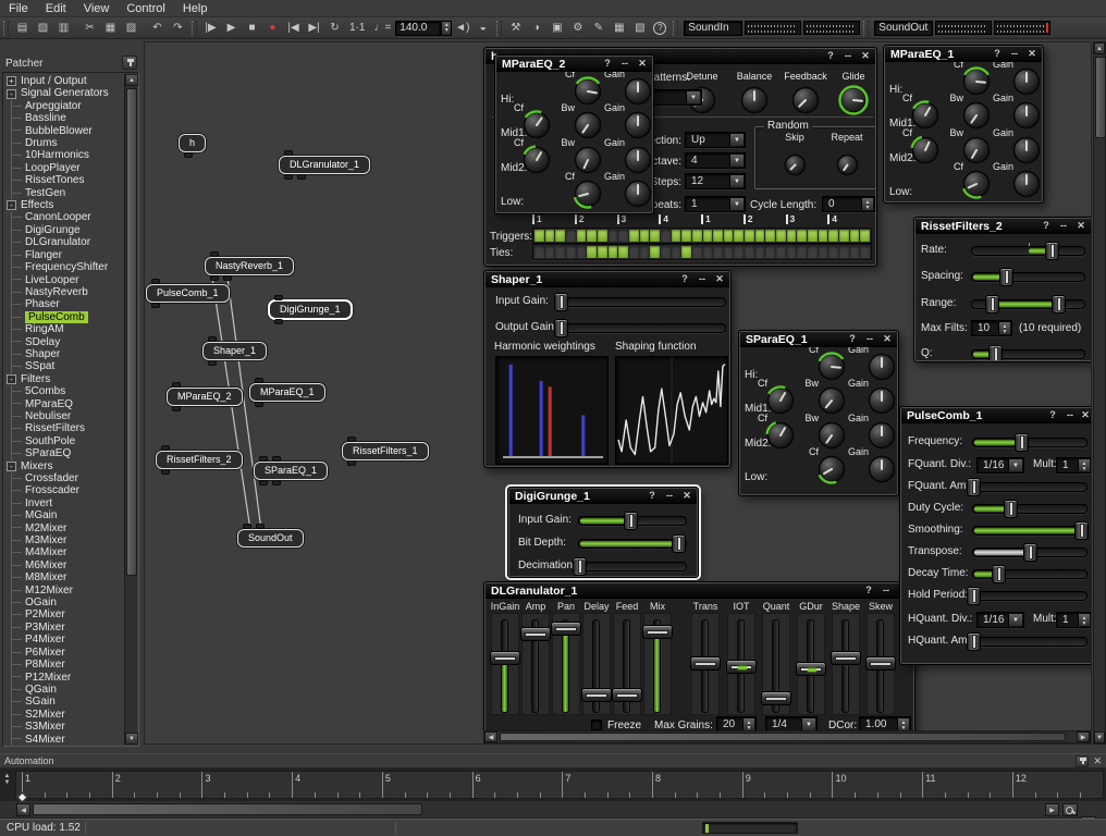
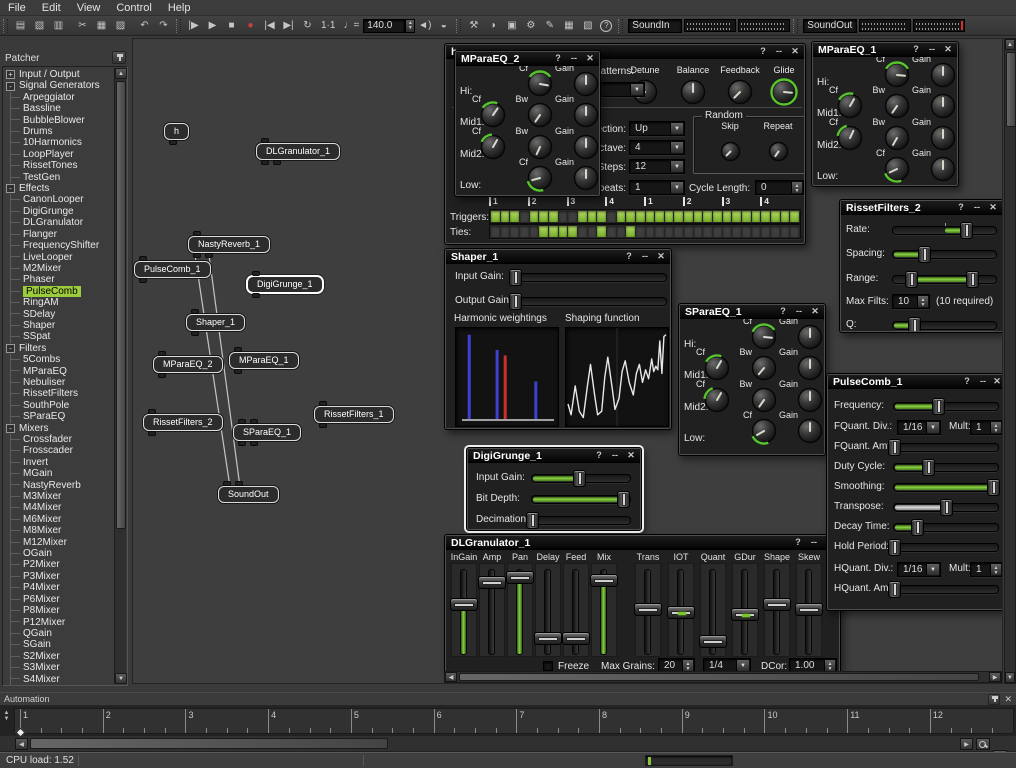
  File
  Edit
  View
  Control
  Help
  ▤
  ▧
  ▥
  ✂
  ▦
  ▨
  ↶
  ↷
  |▶
  ▶
  ■
  ●
  |◀
  ▶|
  ↻
  1·1
  ♩=
  140.0
  ◄)
  ◒
  ⚒
  ◑
  ▣
  ⚙
  ✎
  ▦
  ▧
  ?
  SoundIn
  SoundOut
  Patcher
  +
  Input / Output
  -
  Signal Generators
  Arpeggiator
  Bassline
  BubbleBlower
  Drums
  10Harmonics
  LoopPlayer
  RissetTones
  TestGen
  -
  Effects
  CanonLooper
  DigiGrunge
  DLGranulator
  Flanger
  FrequencyShifter
  LiveLooper
- NastyReverb
+ M2Mixer
  Phaser
  PulseComb
  RingAM
  SDelay
  Shaper
  SSpat
  -
  Filters
  5Combs
  MParaEQ
  Nebuliser
  RissetFilters
  SouthPole
  SParaEQ
  -
  Mixers
  Crossfader
  Frosscader
  Invert
  MGain
- M2Mixer
+ NastyReverb
  M3Mixer
  M4Mixer
  M6Mixer
  M8Mixer
  M12Mixer
  OGain
  P2Mixer
  P3Mixer
  P4Mixer
  P6Mixer
  P8Mixer
  P12Mixer
  QGain
  SGain
  S2Mixer
  S3Mixer
  S4Mixer
  h
  DLGranulator_1
  NastyReverb_1
  PulseComb_1
  DigiGrunge_1
  Shaper_1
  MParaEQ_2
  MParaEQ_1
  RissetFilters_2
  RissetFilters_1
  SParaEQ_1
  SoundOut
  ?
  --
  ✕
  Detune
  Balance
  Feedback
  Glide
  atterns:
  Up
  ctave:
  4
  teps:
  12
  peats:
  1
  Cycle Length:
  0
  Random
  Skip
  Repeat
  1
  2
  3
  4
  1
  2
  3
  4
  Triggers:
  Ties:
  MParaEQ_2
  ?
  --
  ✕
  Hi:
  Cf
  Gain
  Mid1:
  Cf
  Bw
  Gain
  Mid2:
  Cf
  Bw
  Gain
  Low:
  Cf
  Gain
  MParaEQ_1
  ?
  --
  ✕
  Hi:
  Cf
  Gain
  Mid1:
  Cf
  Bw
  Gain
  Mid2:
  Cf
  Bw
  Gain
  Low:
  Cf
  Gain
  RissetFilters_2
  ?
  --
  ✕
  Rate:
  Spacing:
  Range:
  Max Filts:
  10
  (10 required)
  Q:
  Shaper_1
  ?
  --
  ✕
  Input Gain:
  Output Gain
  Harmonic weightings
  Shaping function
  SParaEQ_1
  ?
  --
  ✕
  Hi:
  Cf
  Gain
  Mid1:
  Cf
  Bw
  Gain
  Mid2:
  Cf
  Bw
  Gain
  Low:
  Cf
  Gain
  DigiGrunge_1
  ?
  --
  ✕
  Input Gain:
  Bit Depth:
  Decimation
  DLGranulator_1
  ?
  --
  InGain
  Amp
  Pan
  Delay
  Feed
  Mix
  Trans
  IOT
  Quant
  GDur
  Shape
  Skew
  Freeze
  Max Grains:
  20
  1/4
  DCor:
  1.00
  PulseComb_1
  ?
  --
  ✕
  Frequency:
  FQuant. Div.:
  1/16
  Mult
  1
  FQuant. Am
  Duty Cycle:
  Smoothing:
  Transpose:
  Decay Time:
  Hold Period
  HQuant. Div.:
  1/16
  Mult
  1
  HQuant. Am
  Automation
  ✕
  1
  2
  3
  4
  5
  6
  7
  8
  9
  10
  11
  12
  CPU load: 1.52
